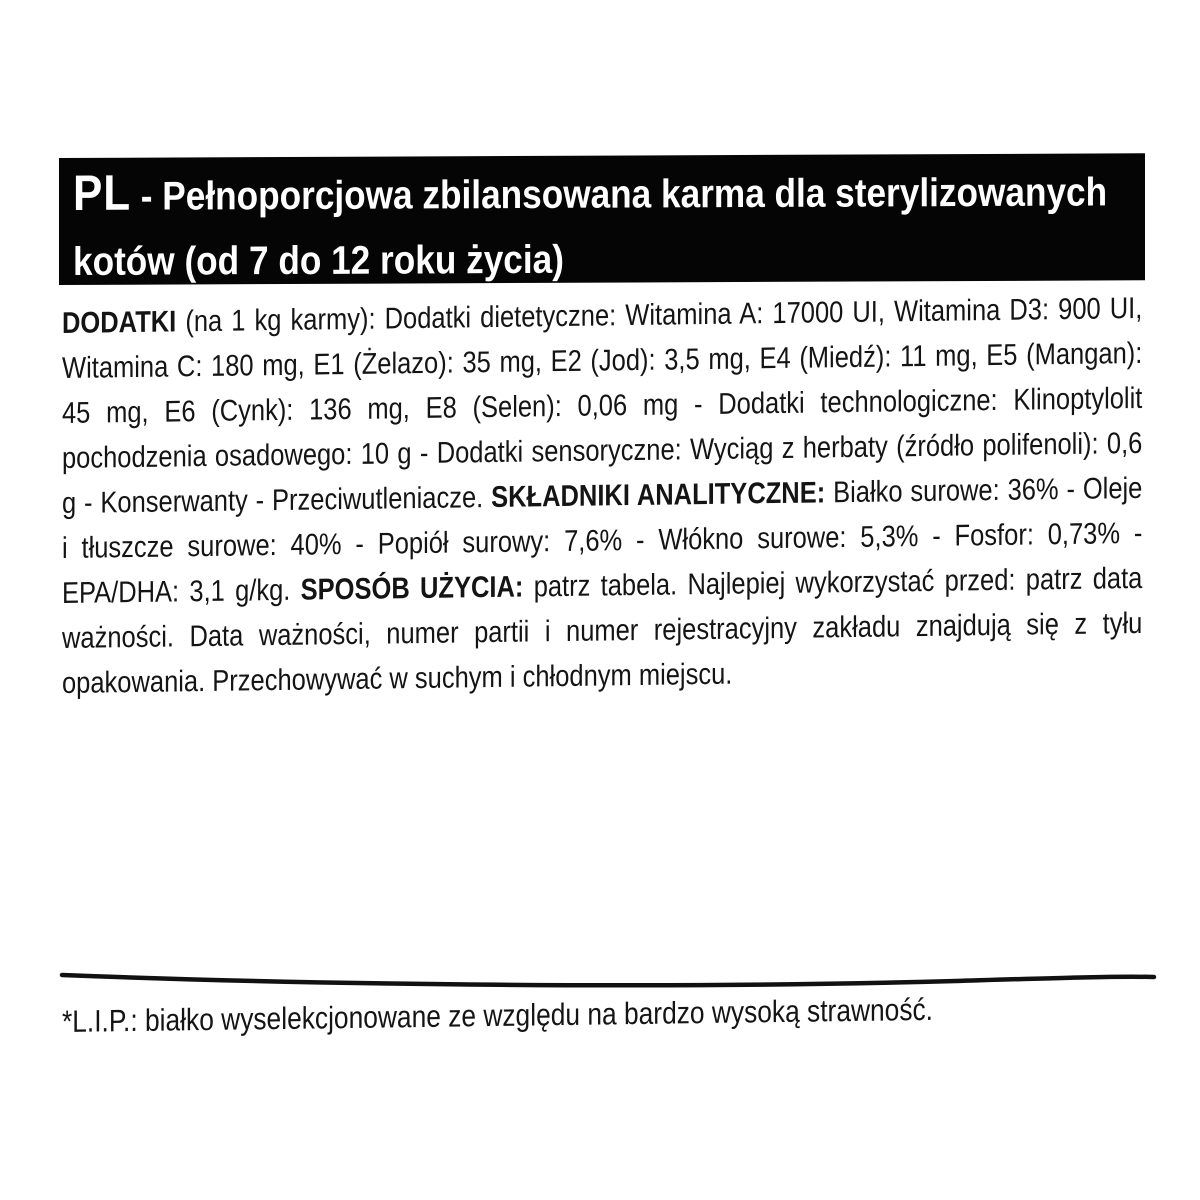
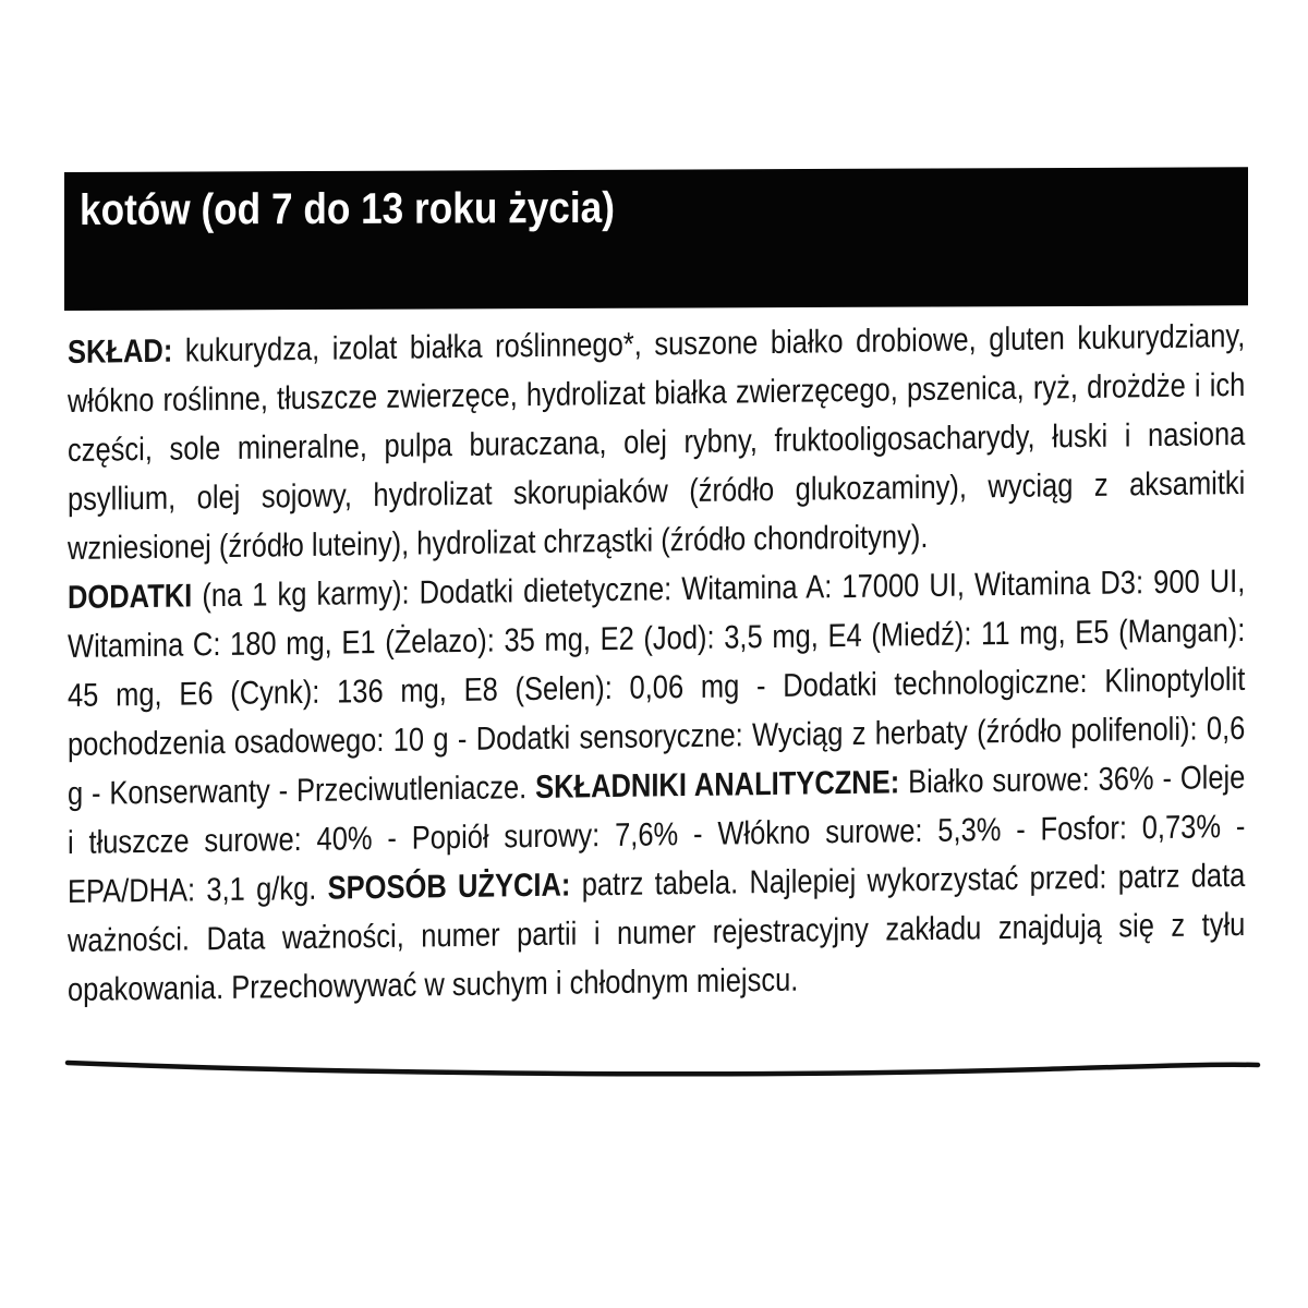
- PL - Pełnoporcjowa zbilansowana karma dla sterylizowanych
- kotów (od 7 do 12 roku życia)
+ kotów (od 7 do 13 roku życia)
+ SKŁAD: kukurydza, izolat białka roślinnego*, suszone białko drobiowe, gluten kukury­dziany, włókno roślinne, tłuszcze zwierzęce, hydrolizat białka zwierzęcego, pszenica, ryż, drożdże i ich części, sole mineralne, pulpa buraczana, olej rybny, fruktooligosacharydy, łuski i nasiona psyllium, olej sojowy, hydrolizat skorupiaków (źródło glukozaminy), wyciąg z aksamitki wzniesionej (źródło luteiny), hydrolizat chrząstki (źródło chondroityny).
  DODATKI (na 1 kg karmy): Dodatki dietetyczne: Witamina A: 17000 UI, Witamina D3: 900 UI, Witamina C: 180 mg, E1 (Żelazo): 35 mg, E2 (Jod): 3,5 mg, E4 (Miedź): 11 mg, E5 (Mangan): 45 mg, E6 (Cynk): 136 mg, E8 (Selen): 0,06 mg - Dodatki technologiczne: Klinoptylolit pochodzenia osadowego: 10 g - Dodatki sensoryczne: Wyciąg z herbaty (źródło polifenoli): 0,6 g - Konserwanty - Przeciwutleniacze. SKŁADNIKI ANALITYCZNE: Białko surowe: 36% - Oleje i tłuszcze surowe: 40% - Popiół surowy: 7,6% - Włókno surowe: 5,3% - Fosfor: 0,73% - EPA/DHA: 3,1 g/kg. SPOSÓB UŻYCIA: patrz tabela. Najlepiej wykorzystać przed: patrz data ważności. Data ważności, numer partii i numer rejestracyjny zakładu znajdują się z tyłu opakowania. Przechowywać w suchym i chłodnym miejscu.
- *L.I.P.: białko wyselekcjonowane ze względu na bardzo wysoką strawność.
